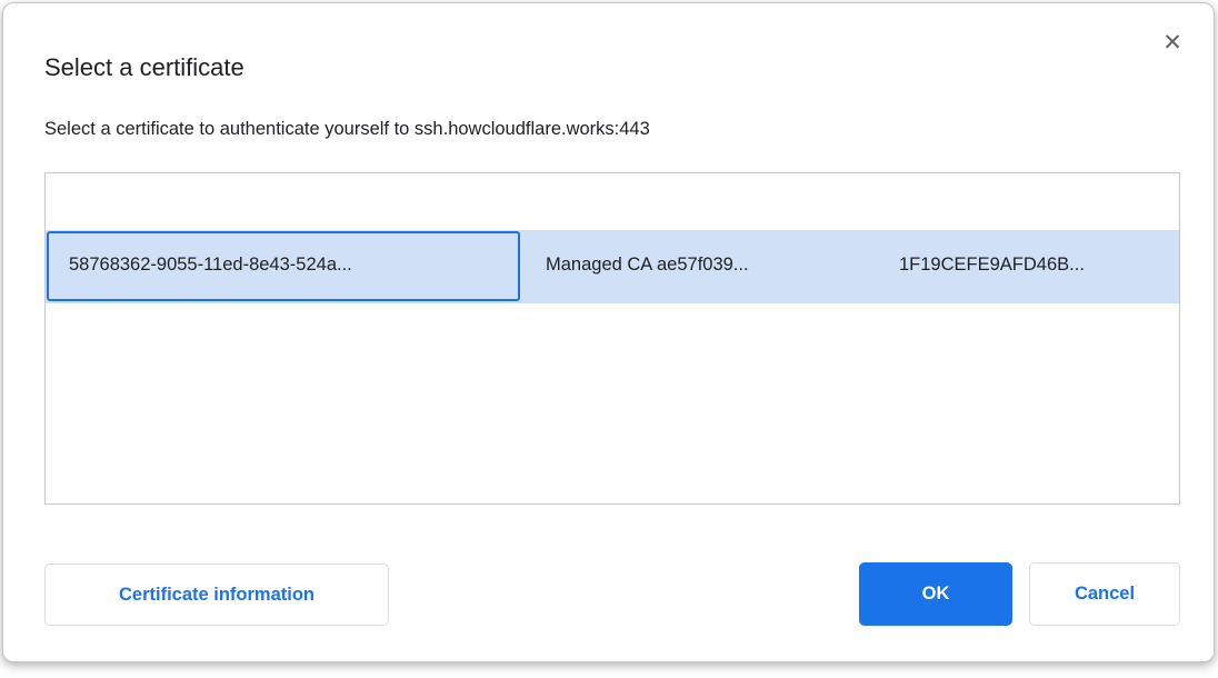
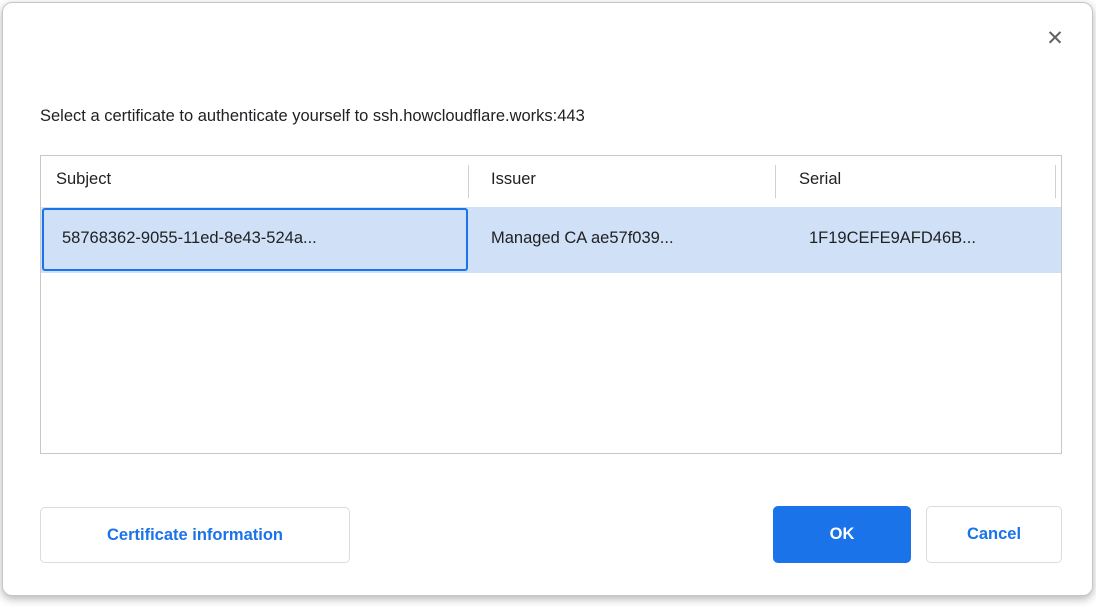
  ✕
- Select a certificate
  Select a certificate to authenticate yourself to ssh.howcloudflare.works:443
+ Subject
+ Issuer
+ Serial
  58768362-9055-11ed-8e43-524a...
  Managed CA ae57f039...
  1F19CEFE9AFD46B...
  Certificate information
  OK
  Cancel
